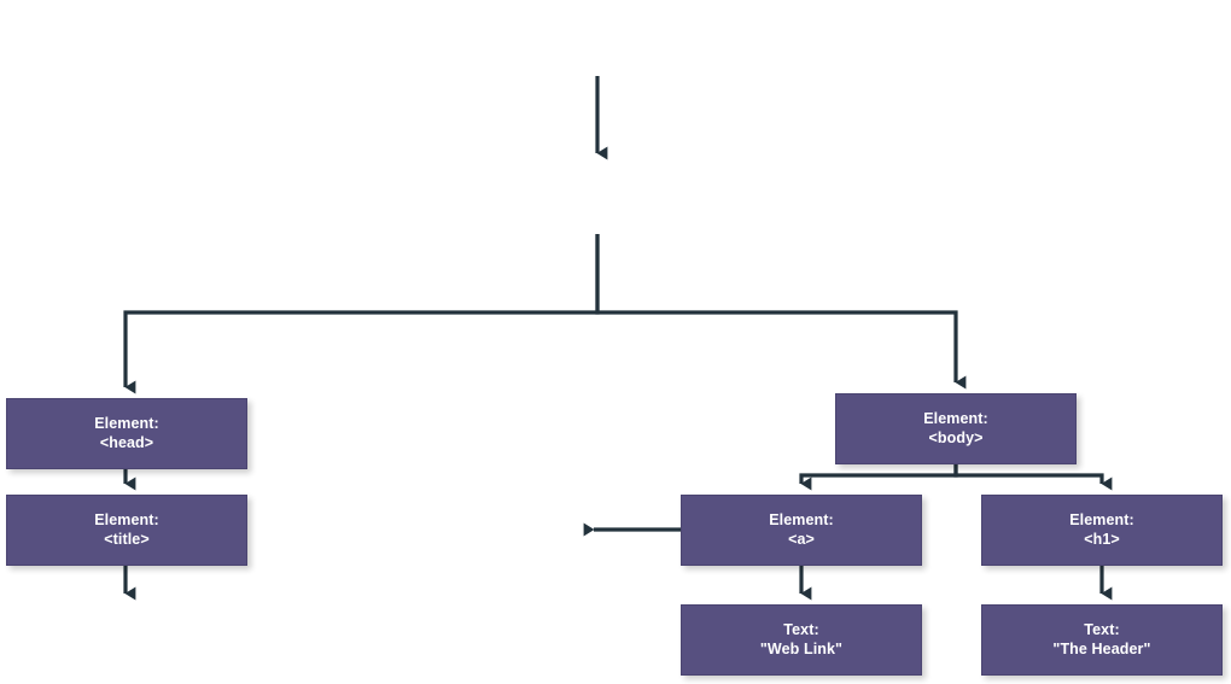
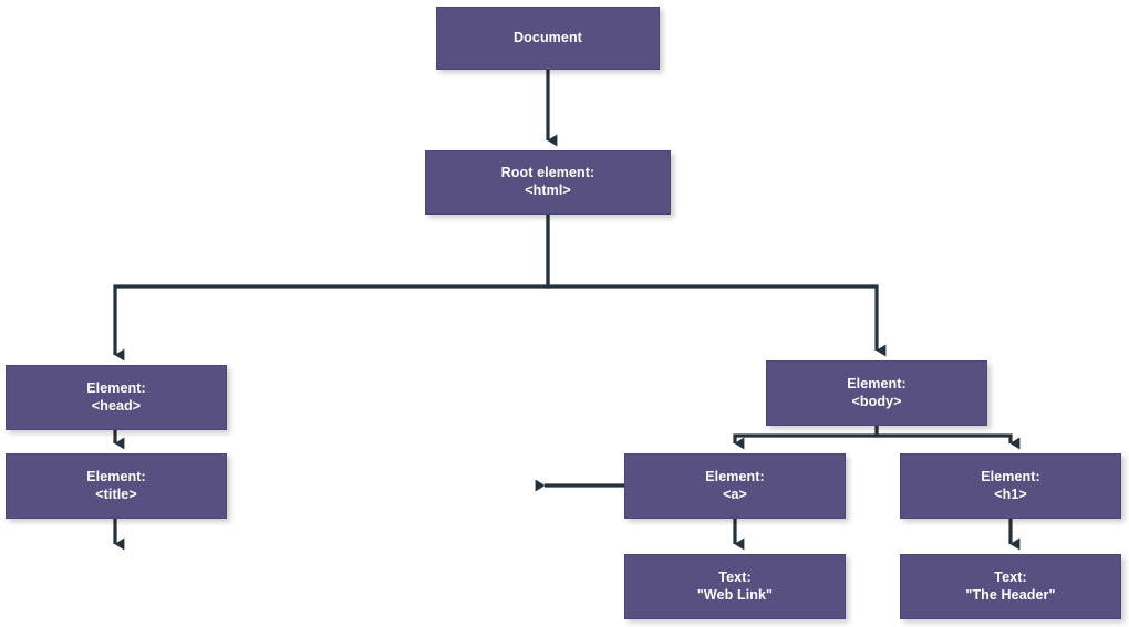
+ Document
+ Root element:
+ <html>
  Element:
  <head>
  Element:
  <title>
  Element:
  <body>
  Element:
  <a>
  Element:
  <h1>
  Text:
  "Web Link"
  Text:
  "The Header"
